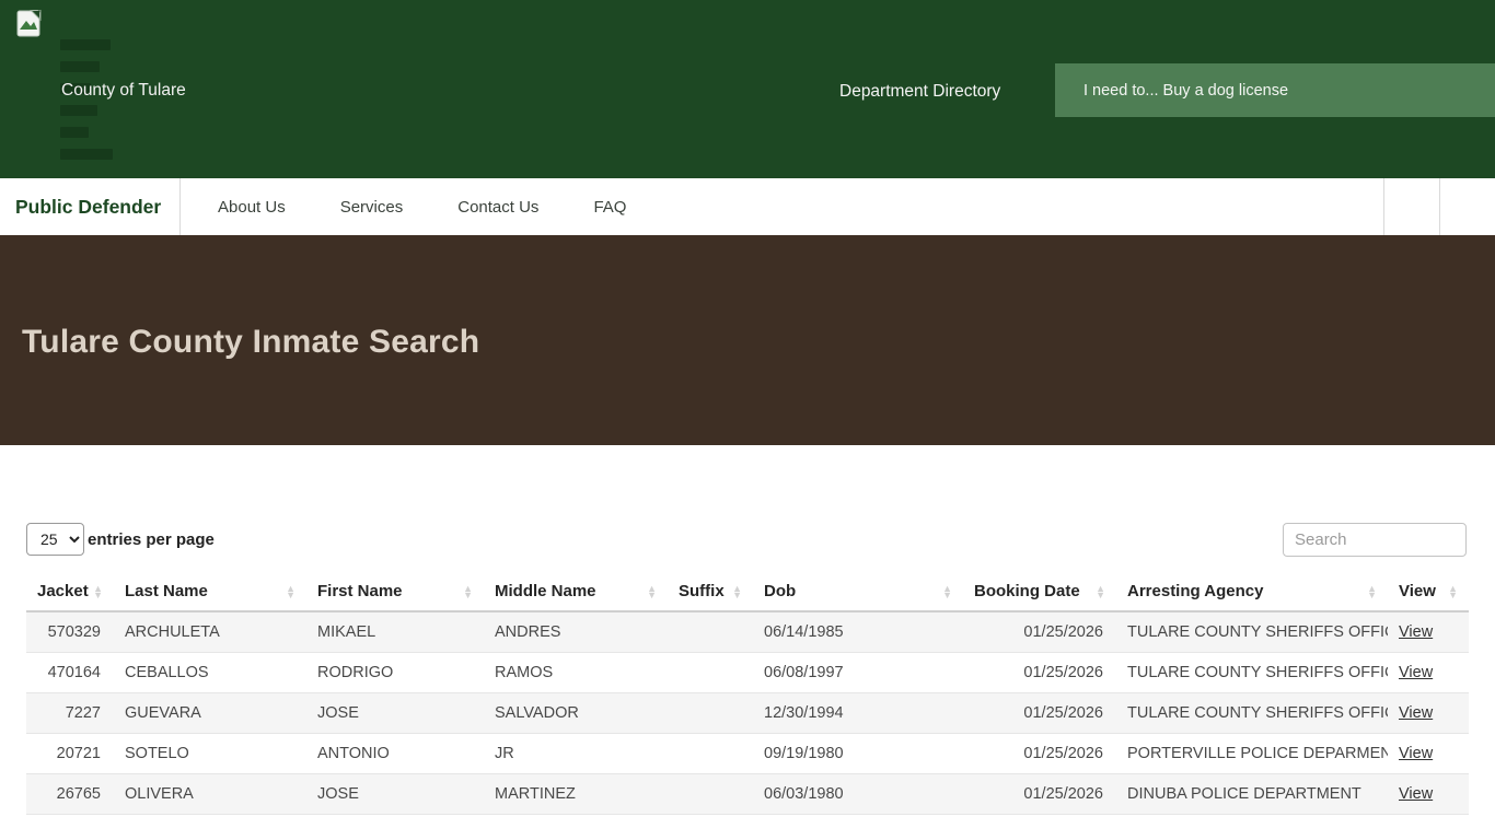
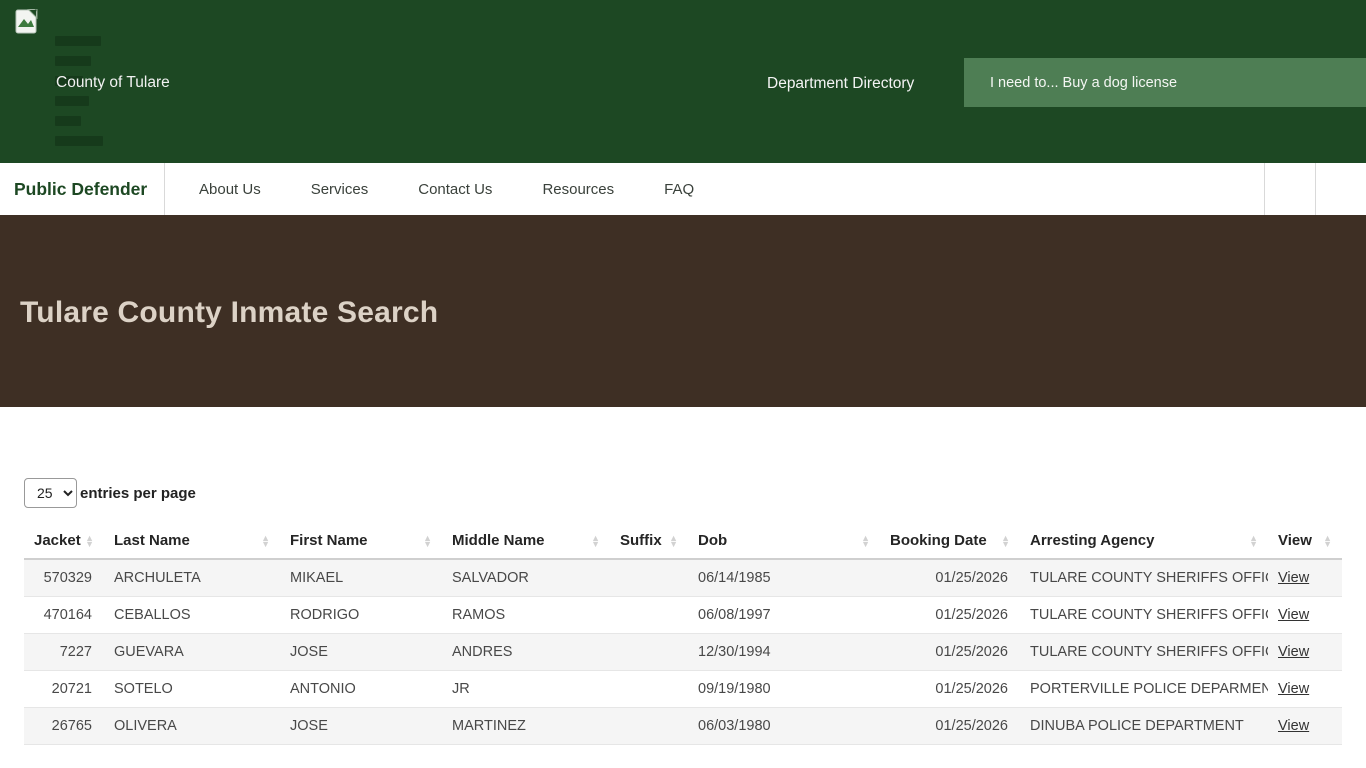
  County of Tulare
  Department Directory
  I need to... Buy a dog license
  Public Defender
  About Us
  Services
  Contact Us
+ Resources
  FAQ
  Tulare County Inmate Search
  25 entries per page
- Search
  Jacket ▲▼	Last Name ▲▼	First Name ▲▼	Middle Name ▲▼	Suffix ▲▼	Dob ▲▼	Booking Date ▲▼	Arresting Agency ▲▼	View ▲▼
- 570329	ARCHULETA	MIKAEL	ANDRES		06/14/1985	01/25/2026	TULARE COUNTY SHERIFFS OFFI	View
+ 570329	ARCHULETA	MIKAEL	SALVADOR		06/14/1985	01/25/2026	TULARE COUNTY SHERIFFS OFFI	View
  470164	CEBALLOS	RODRIGO	RAMOS		06/08/1997	01/25/2026	TULARE COUNTY SHERIFFS OFFI	View
- 7227	GUEVARA	JOSE	SALVADOR		12/30/1994	01/25/2026	TULARE COUNTY SHERIFFS OFFI	View
+ 7227	GUEVARA	JOSE	ANDRES		12/30/1994	01/25/2026	TULARE COUNTY SHERIFFS OFFI	View
  20721	SOTELO	ANTONIO	JR		09/19/1980	01/25/2026	PORTERVILLE POLICE DEPARMEN	View
  26765	OLIVERA	JOSE	MARTINEZ		06/03/1980	01/25/2026	DINUBA POLICE DEPARTMENT	View
